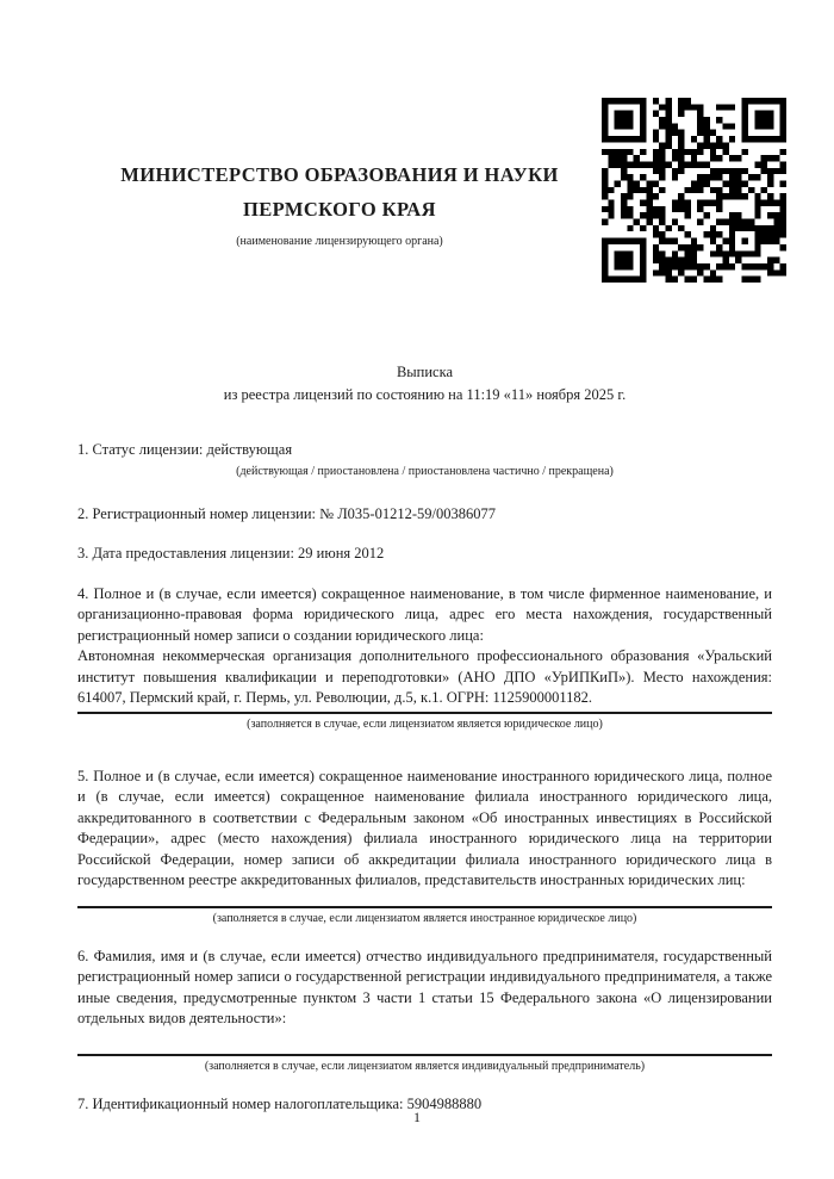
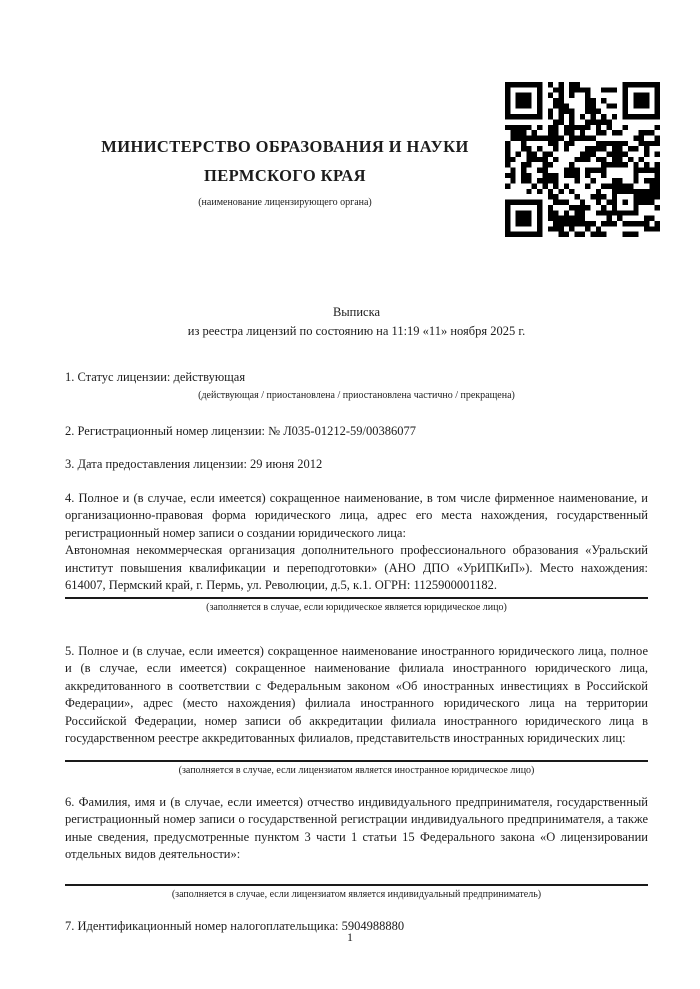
  МИНИСТЕРСТВО ОБРАЗОВАНИЯ И НАУКИ
  ПЕРМСКОГО КРАЯ
  (наименование лицензирующего органа)
  Выписка
  из реестра лицензий по состоянию на 11:19 «11» ноября 2025 г.
  1. Статус лицензии: действующая
  (действующая / приостановлена / приостановлена частично / прекращена)
  2. Регистрационный номер лицензии: № Л035-01212-59/00386077
  3. Дата предоставления лицензии: 29 июня 2012
  4. Полное и (в случае, если имеется) сокращенное наименование, в том числе фирменное наименование, и организационно-правовая форма юридического лица, адрес его места нахождения, государственный регистрационный номер записи о создании юридического лица:
  Автономная некоммерческая организация дополнительного профессионального образования «Уральский институт повышения квалификации и переподготовки» (АНО ДПО «УрИПКиП»). Место нахождения: 614007, Пермский край, г. Пермь, ул. Революции, д.5, к.1. ОГРН: 1125900001182.
- (заполняется в случае, если лицензиатом является юридическое лицо)
+ (заполняется в случае, если юридическое является юридическое лицо)
  5. Полное и (в случае, если имеется) сокращенное наименование иностранного юридического лица, полное и (в случае, если имеется) сокращенное наименование филиала иностранного юридического лица, аккредитованного в соответствии с Федеральным законом «Об иностранных инвестициях в Российской Федерации», адрес (место нахождения) филиала иностранного юридического лица на территории Российской Федерации, номер записи об аккредитации филиала иностранного юридического лица в государственном реестре аккредитованных филиалов, представительств иностранных юридических лиц:
  (заполняется в случае, если лицензиатом является иностранное юридическое лицо)
  6. Фамилия, имя и (в случае, если имеется) отчество индивидуального предпринимателя, государственный регистрационный номер записи о государственной регистрации индивидуального предпринимателя, а также иные сведения, предусмотренные пунктом 3 части 1 статьи 15 Федерального закона «О лицензировании отдельных видов деятельности»:
  (заполняется в случае, если лицензиатом является индивидуальный предприниматель)
  7. Идентификационный номер налогоплательщика: 5904988880
  1
